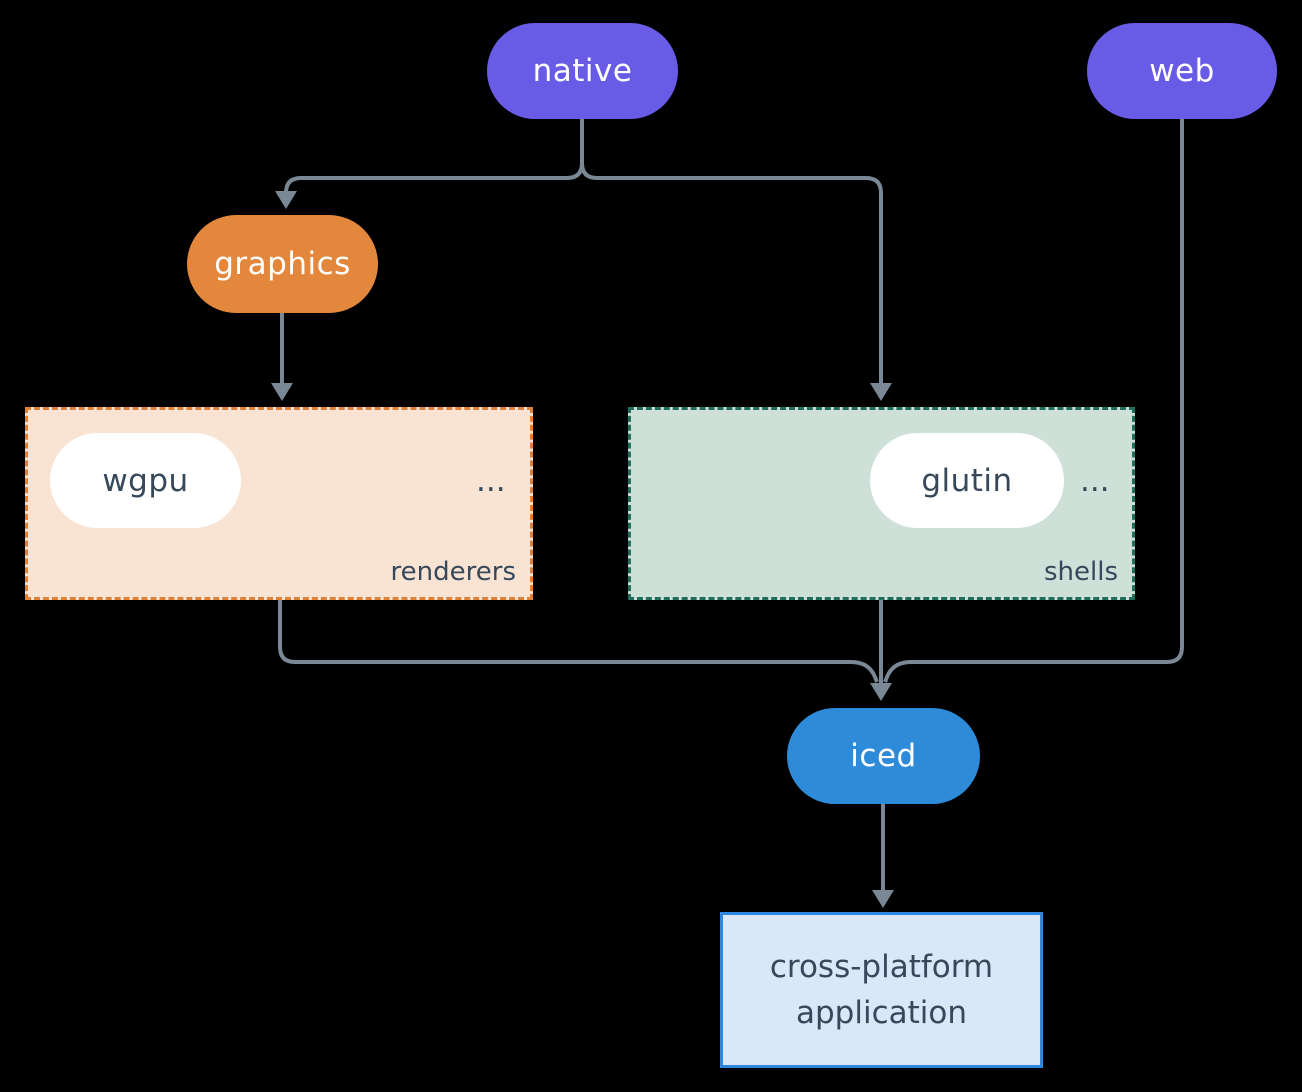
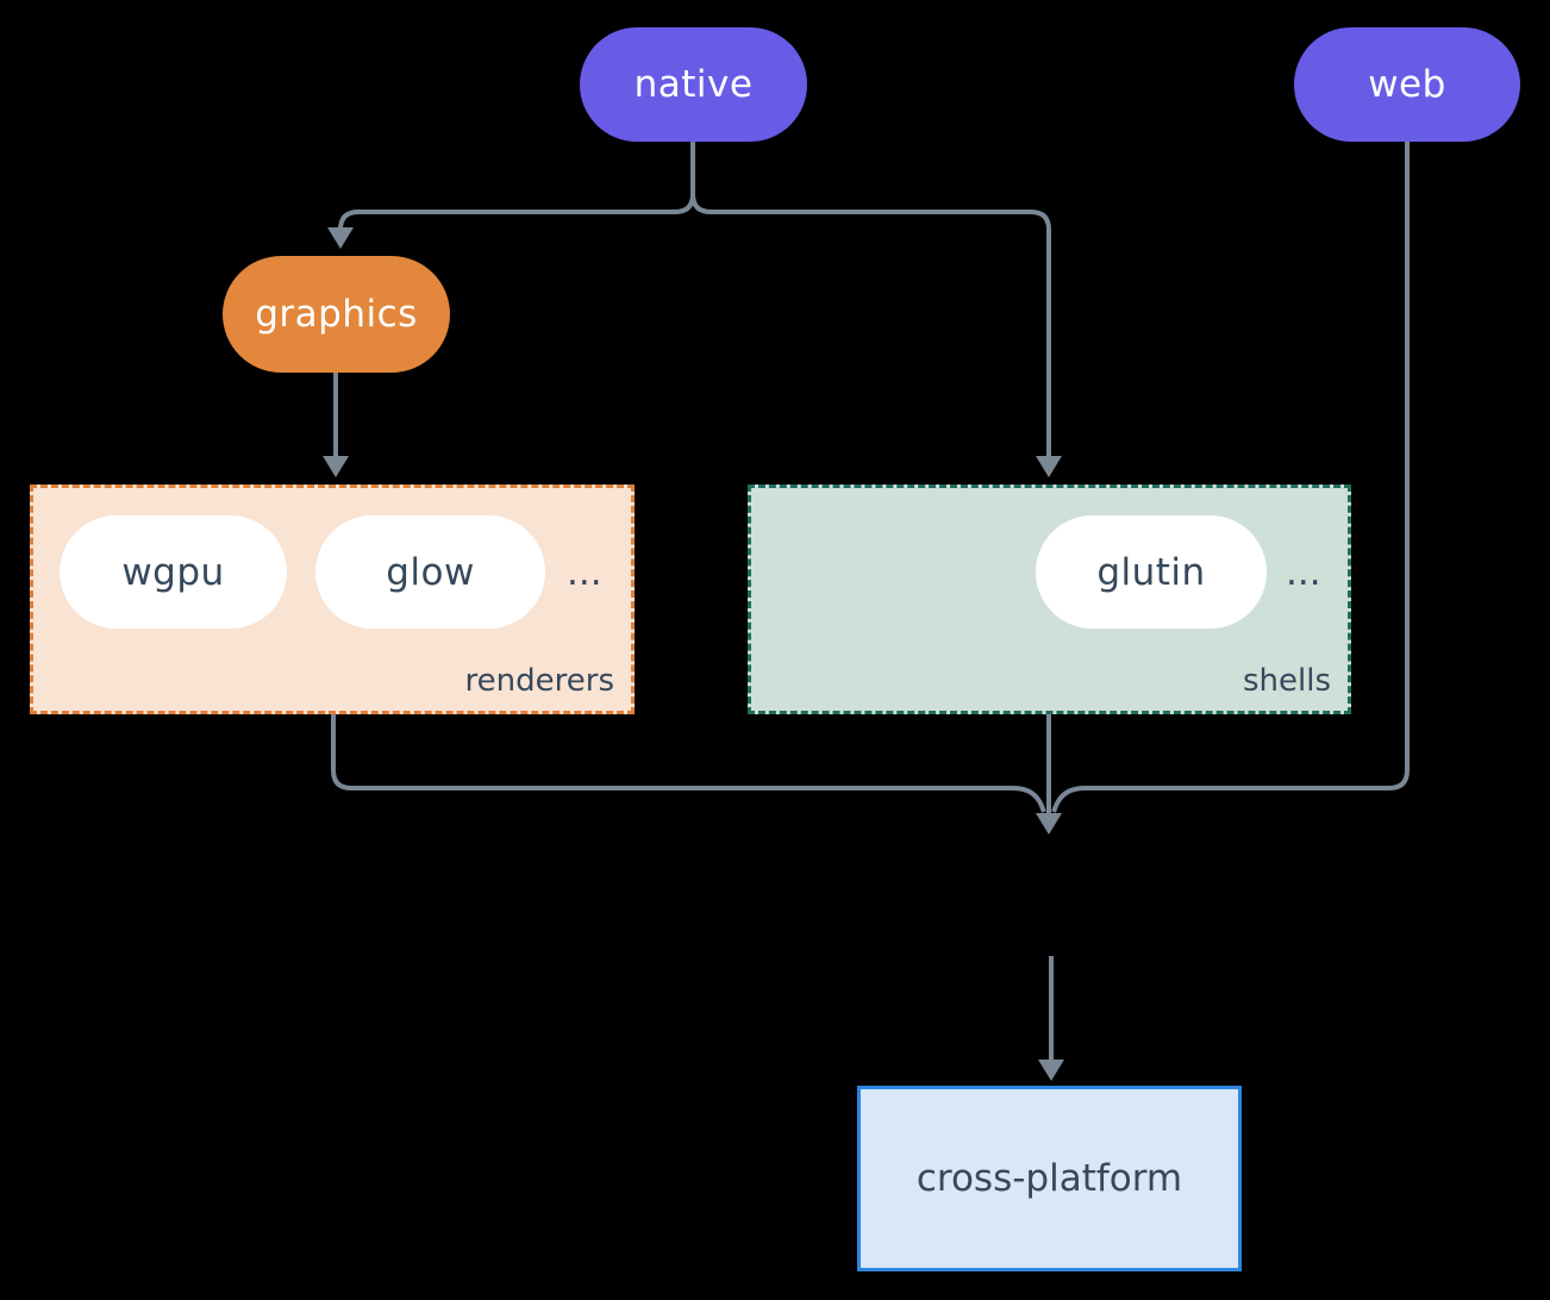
  native
  web
  graphics
  wgpu
+ glow
  ...
  renderers
  glutin
  ...
  shells
- iced
  cross-platform
- application
